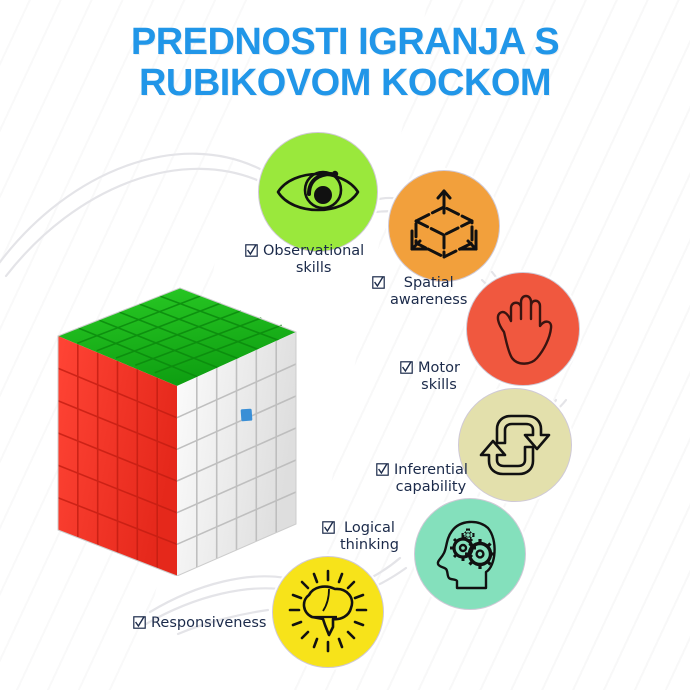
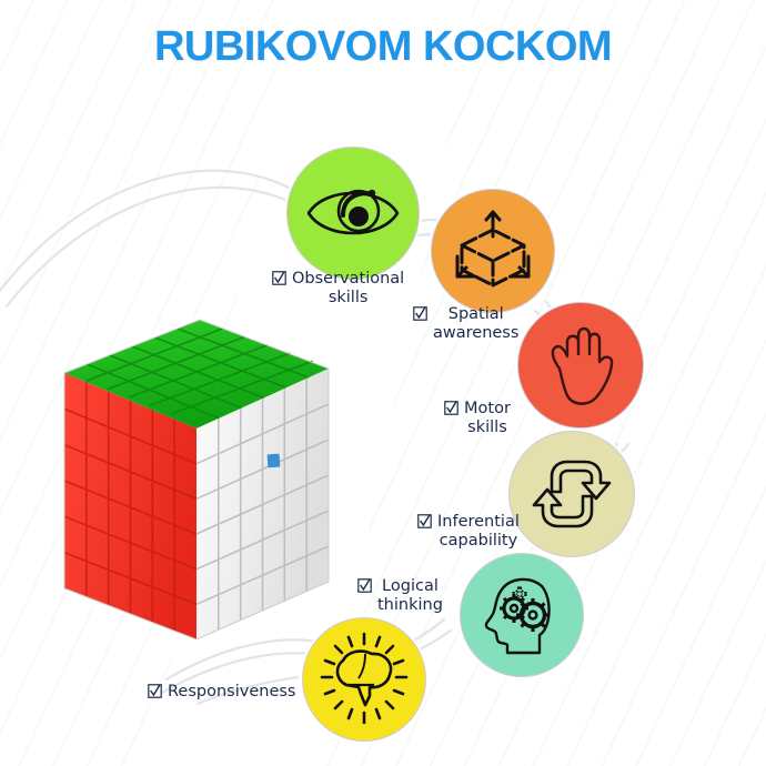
- PREDNOSTI IGRANJA S
  RUBIKOVOM KOCKOM
  Observational
  skills
  Spatial
  awareness
  Motor
  skills
  Inferential
  capability
  Logical
  thinking
  Responsiveness
